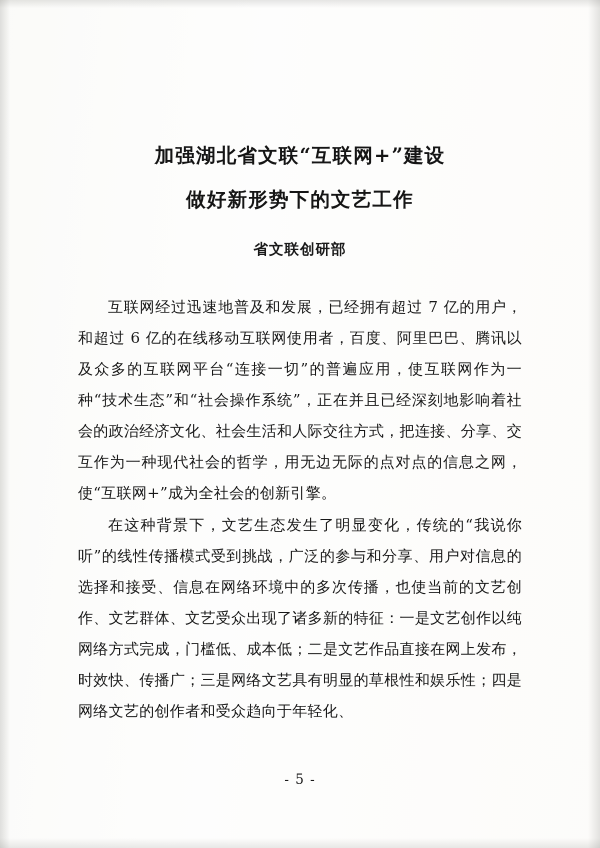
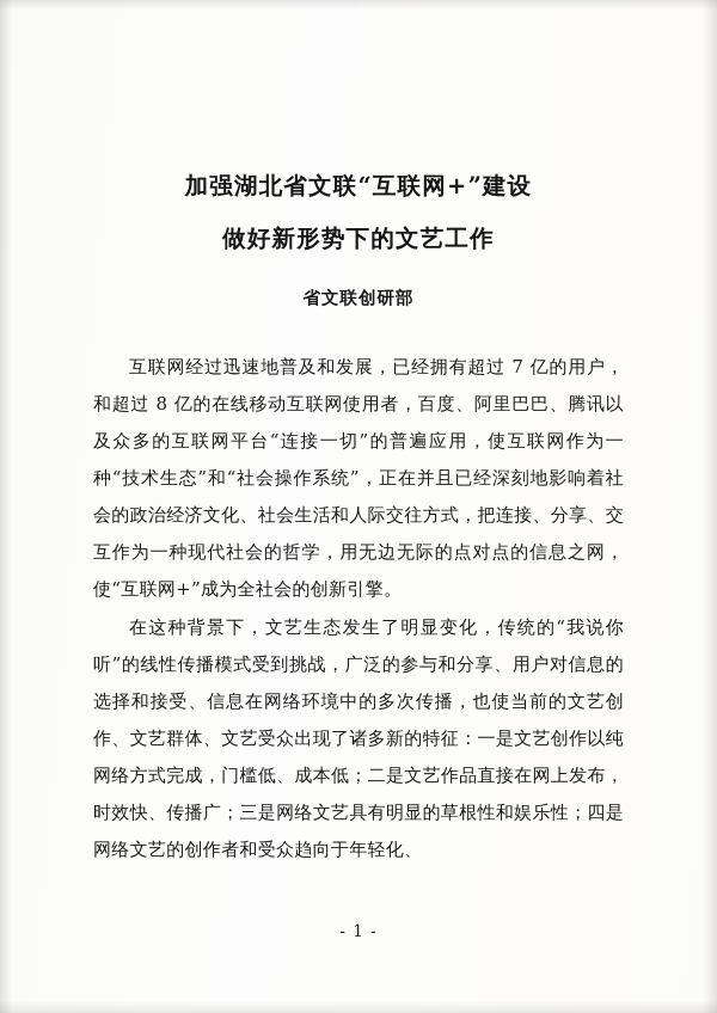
  加强湖北省文联“互联网+”建设
  做好新形势下的文艺工作
  省文联创研部
- 互联网经过迅速地普及和发展，已经拥有超过 7 亿的用户，和超过 6 亿的在线移动互联网使用者，百度、阿里巴巴、腾讯以及众多的互联网平台“连接一切”的普遍应用，使互联网作为一种“技术生态”和“社会操作系统”，正在并且已经深刻地影响着社会的政治经济文化、社会生活和人际交往方式，把连接、分享、交互作为一种现代社会的哲学，用无边无际的点对点的信息之网，使“互联网+”成为全社会的创新引擎。
+ 互联网经过迅速地普及和发展，已经拥有超过 7 亿的用户，和超过 8 亿的在线移动互联网使用者，百度、阿里巴巴、腾讯以及众多的互联网平台“连接一切”的普遍应用，使互联网作为一种“技术生态”和“社会操作系统”，正在并且已经深刻地影响着社会的政治经济文化、社会生活和人际交往方式，把连接、分享、交互作为一种现代社会的哲学，用无边无际的点对点的信息之网，使“互联网+”成为全社会的创新引擎。
  在这种背景下，文艺生态发生了明显变化，传统的“我说你听”的线性传播模式受到挑战，广泛的参与和分享、用户对信息的选择和接受、信息在网络环境中的多次传播，也使当前的文艺创作、文艺群体、文艺受众出现了诸多新的特征：一是文艺创作以纯网络方式完成，门槛低、成本低；二是文艺作品直接在网上发布，时效快、传播广；三是网络文艺具有明显的草根性和娱乐性；四是网络文艺的创作者和受众趋向于年轻化、
- - 5 -
+ - 1 -
